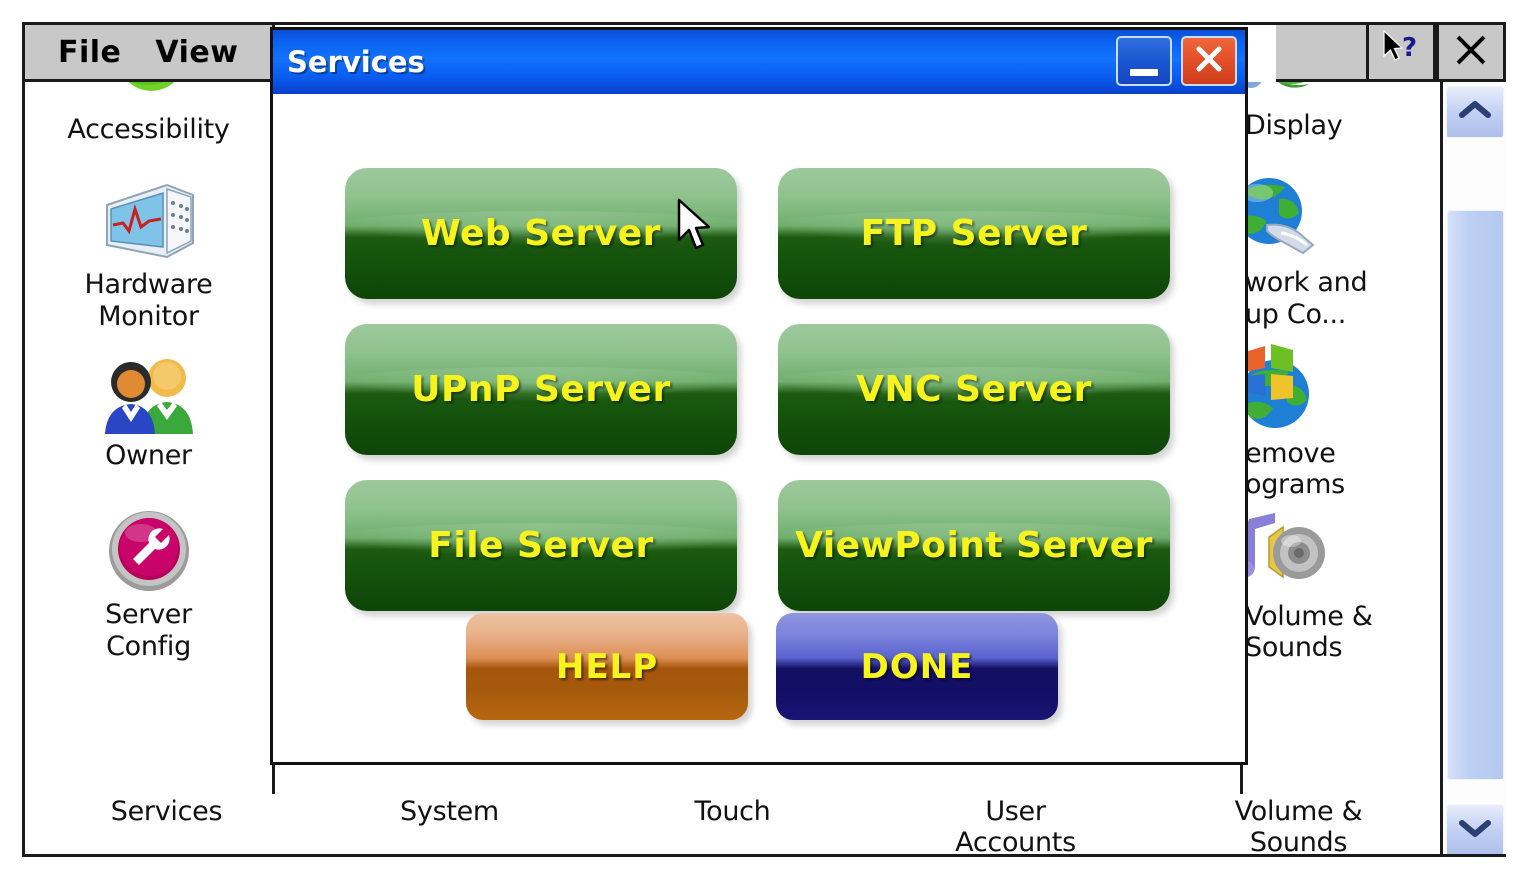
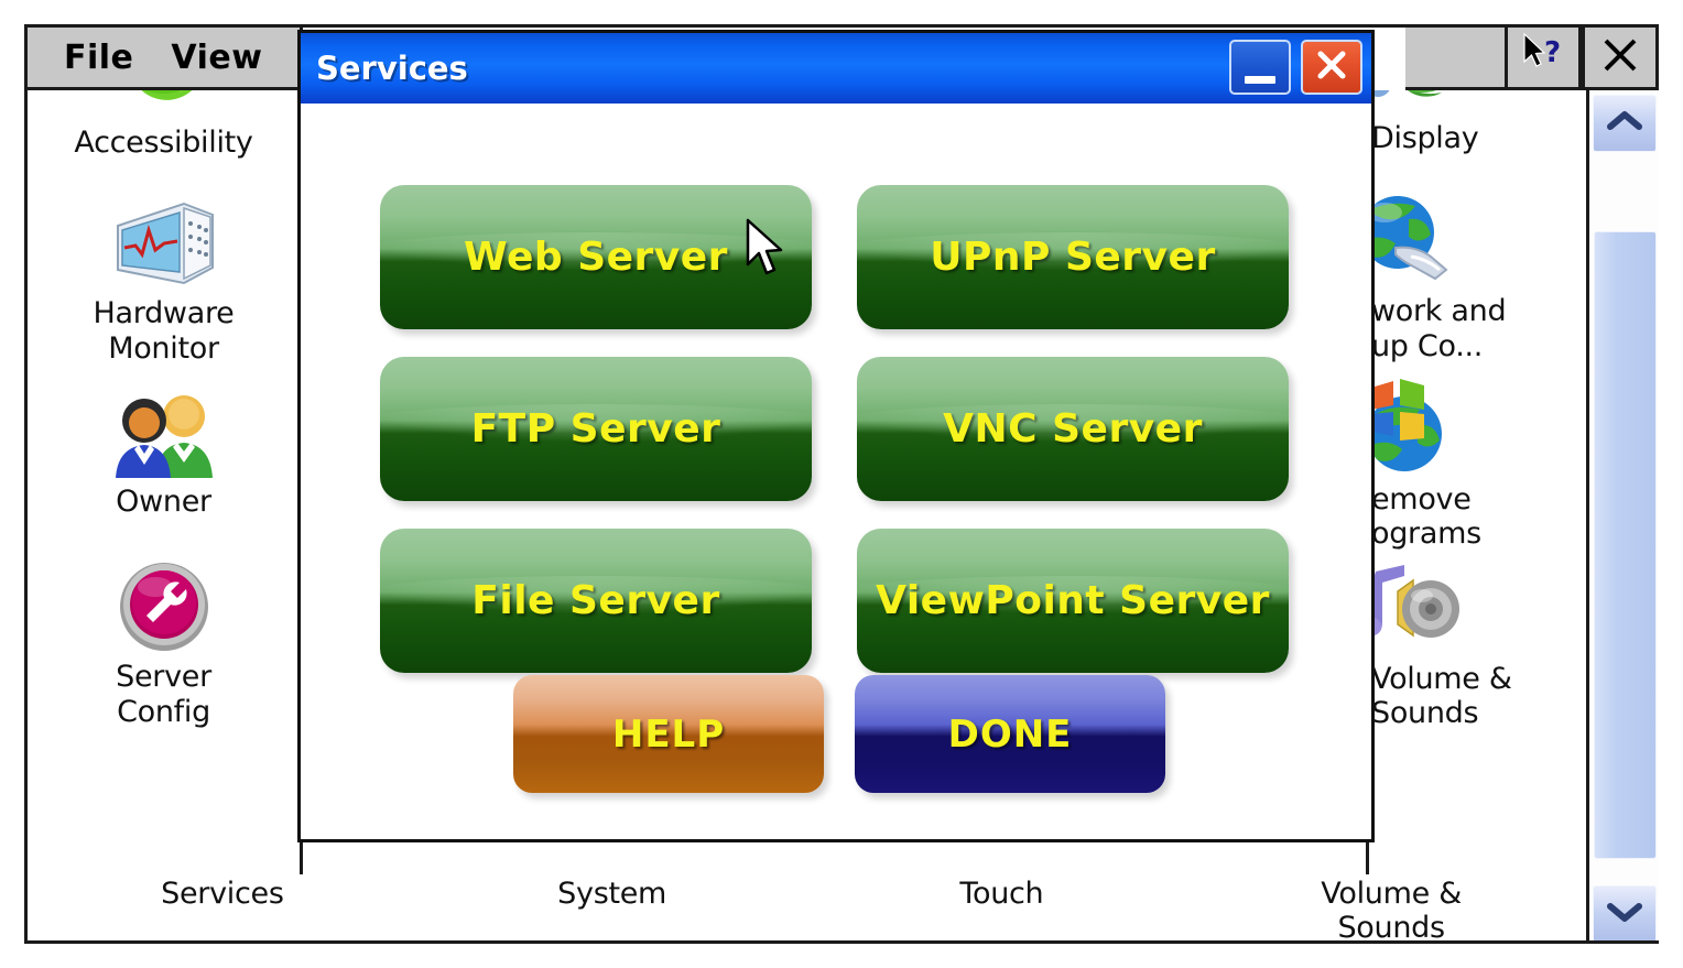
  File
  View
  ?
  Accessibility
  Hardware
  Monitor
  Owner
  Server
  Config
  Display
  work and
  up Co...
  emove
  ograms
  Volume &
  Sounds
  Services
  System
  Touch
- User
- Accounts
  Volume &
  Sounds
  Services
  Web Server
- UPnP Server
+ FTP Server
  File Server
- FTP Server
+ UPnP Server
  VNC Server
  ViewPoint Server
  HELP
  DONE
